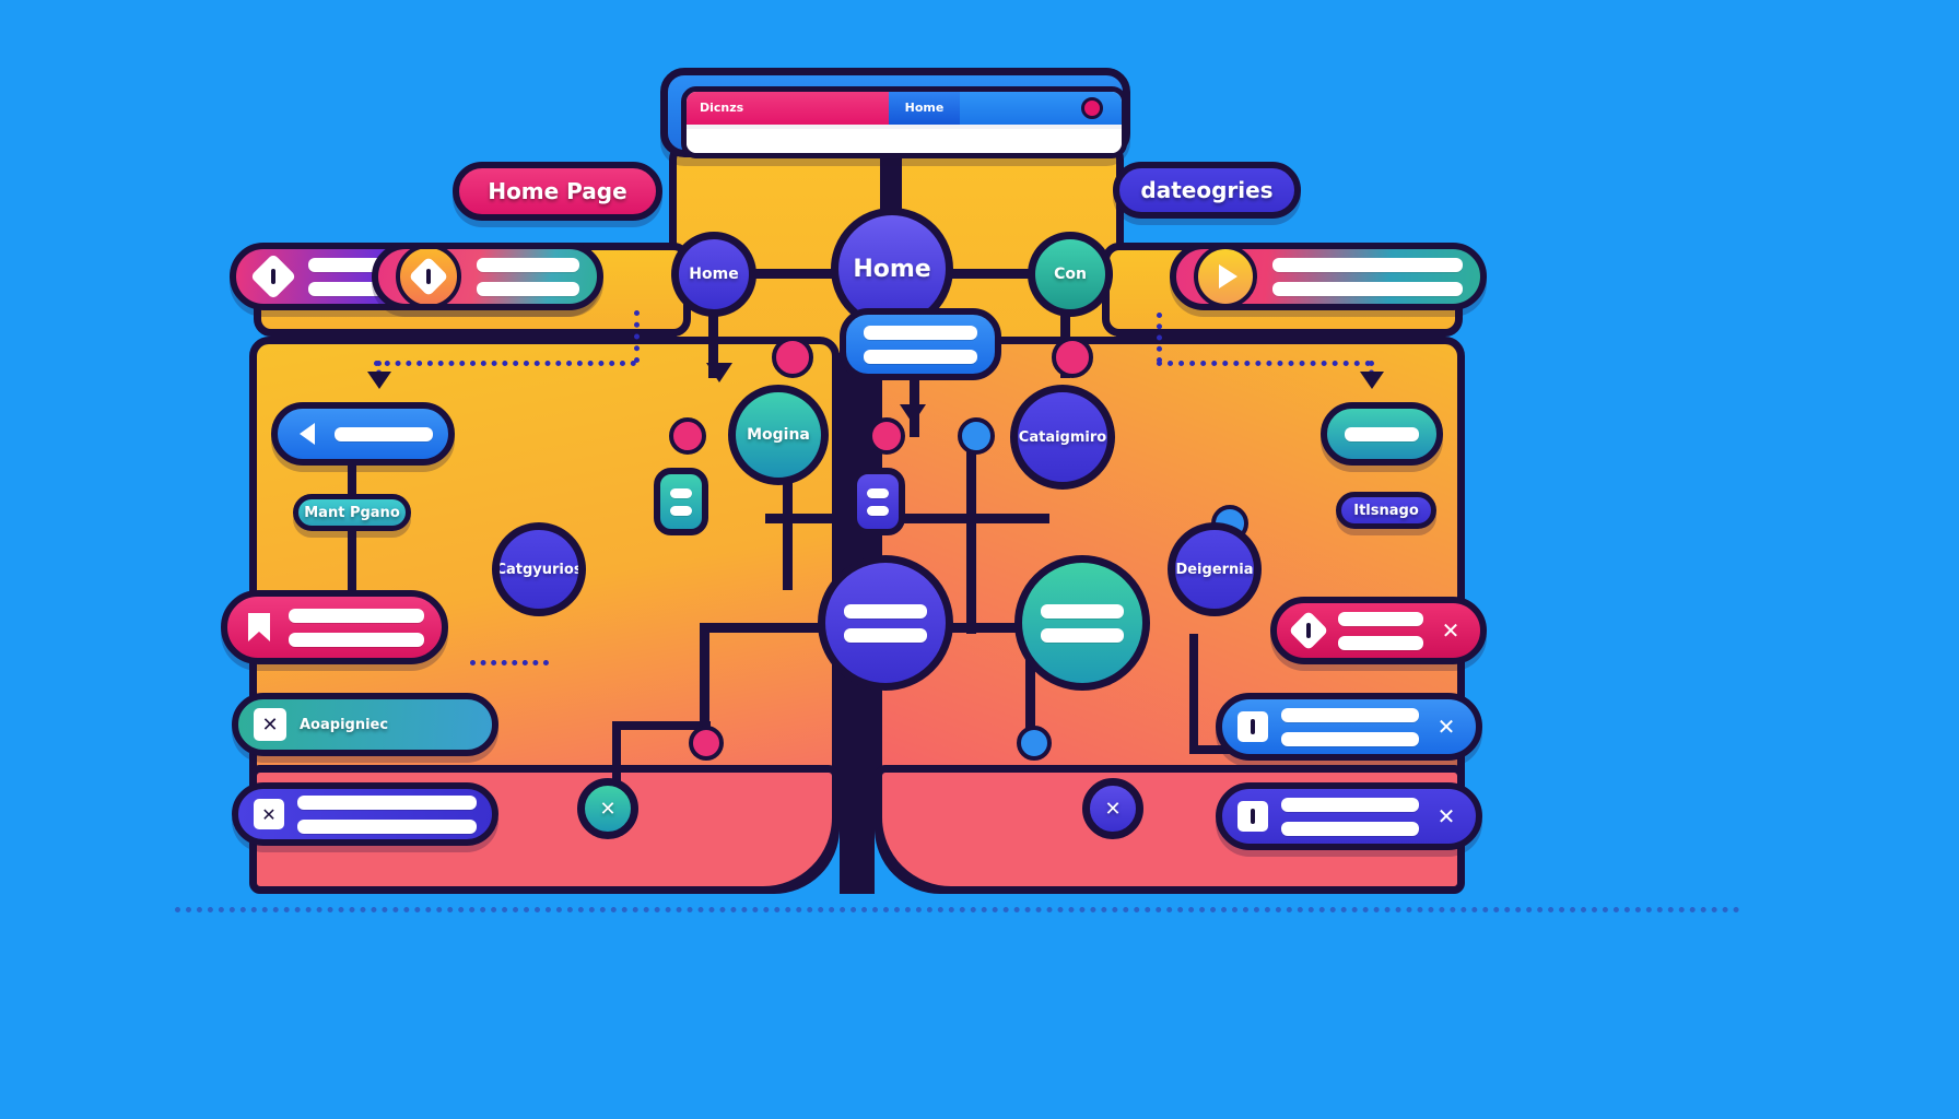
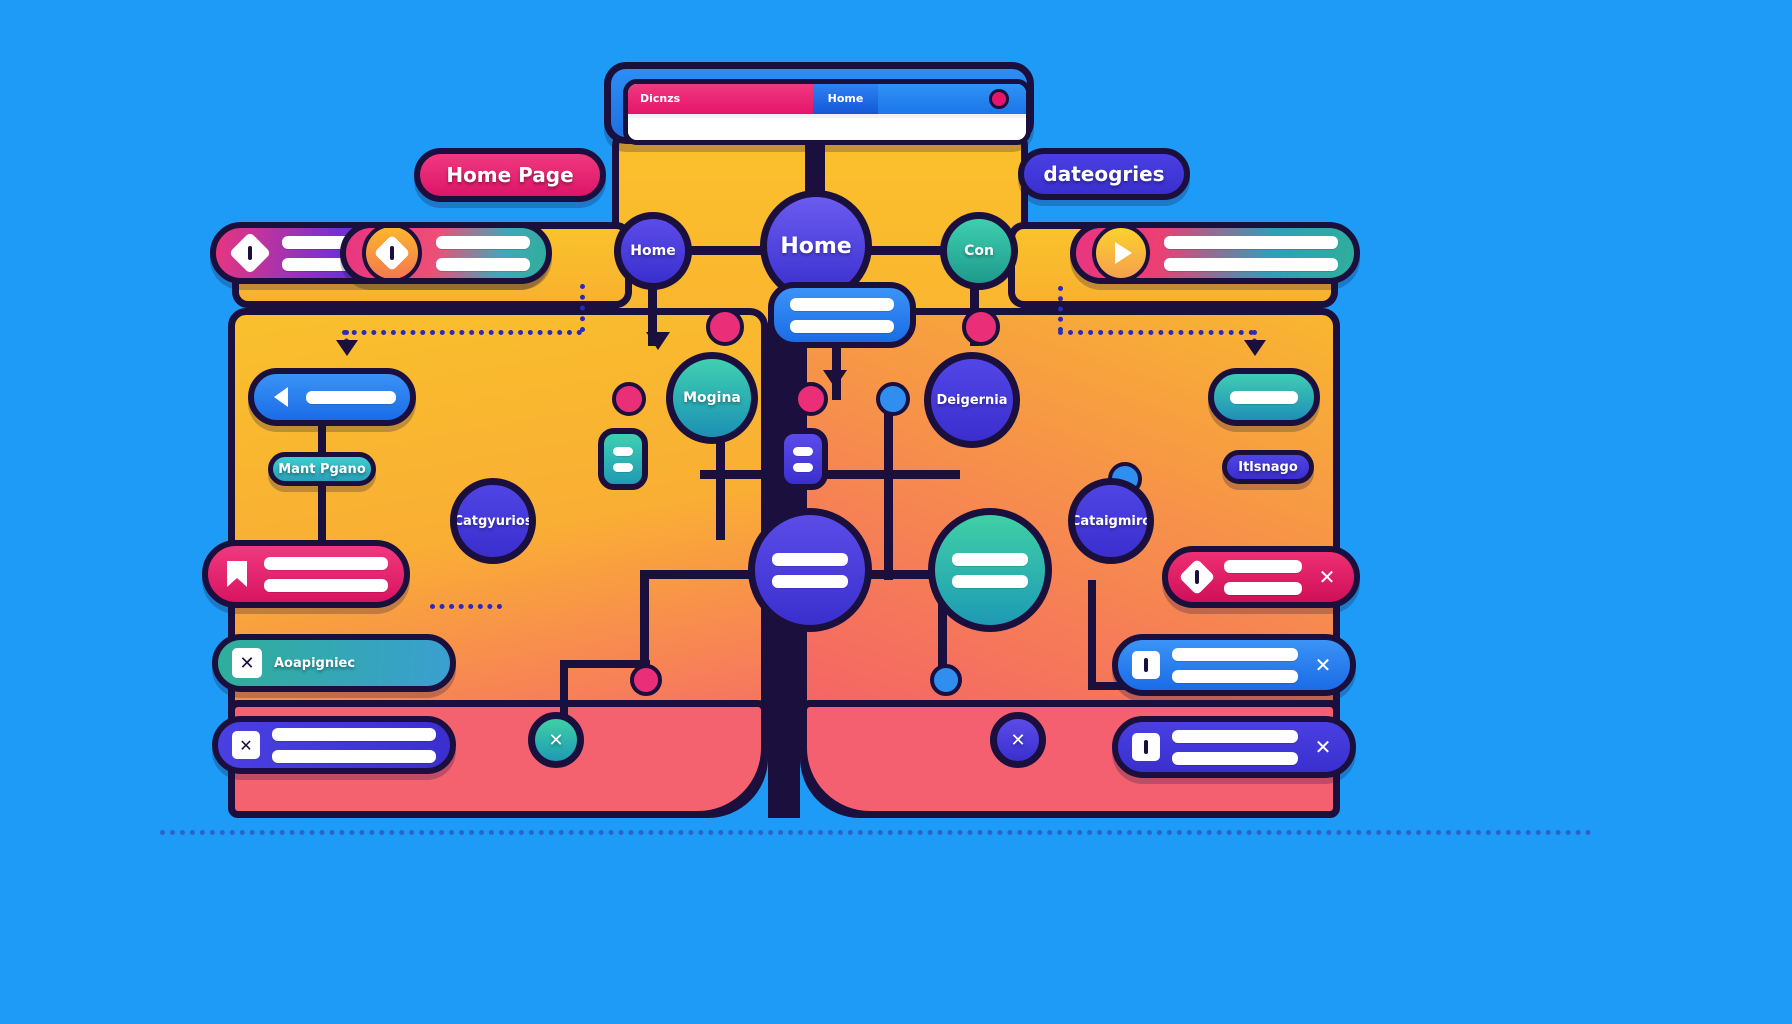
  Dicnzs
  Home
  Home Page
  dateogries
  Home
  Home
  Con
  Mogina
- Cataigmiro
+ Deigernia
  Mant Pgano
  Itlsnago
  Catgyurios
- Deigernia
+ Cataigmiro
  ✕
  Aoapigniec
  ✕
  ✕
  ✕
  ✕
  ✕
  ✕
